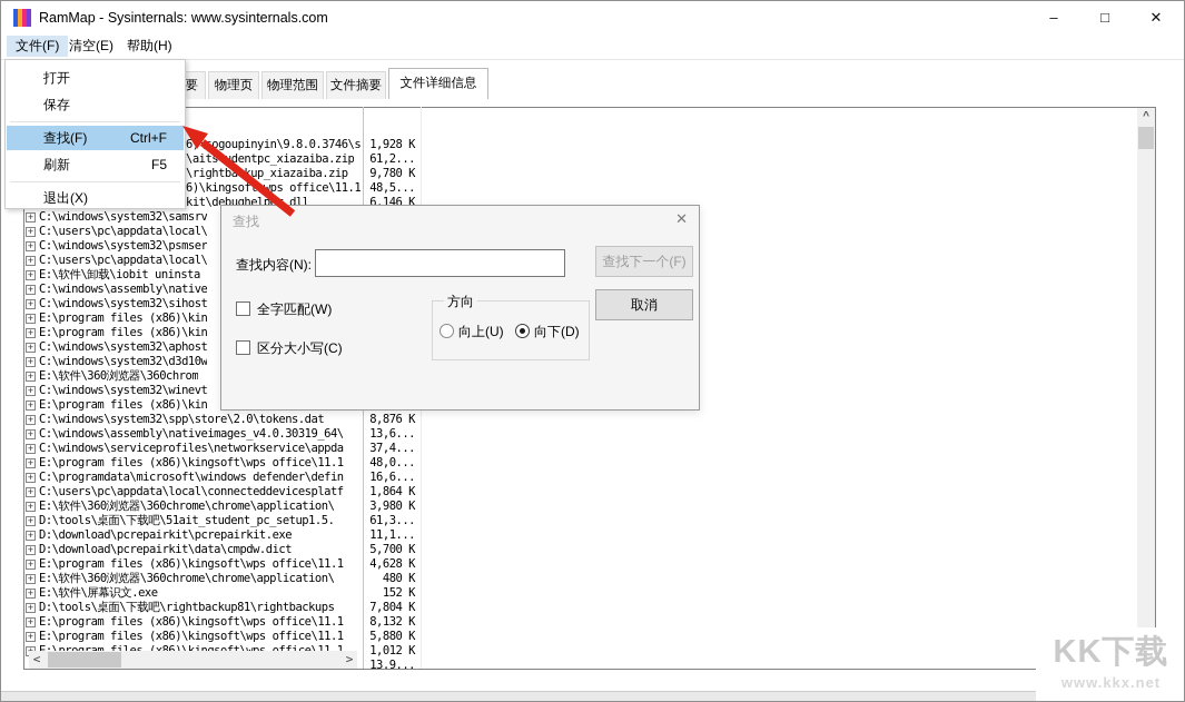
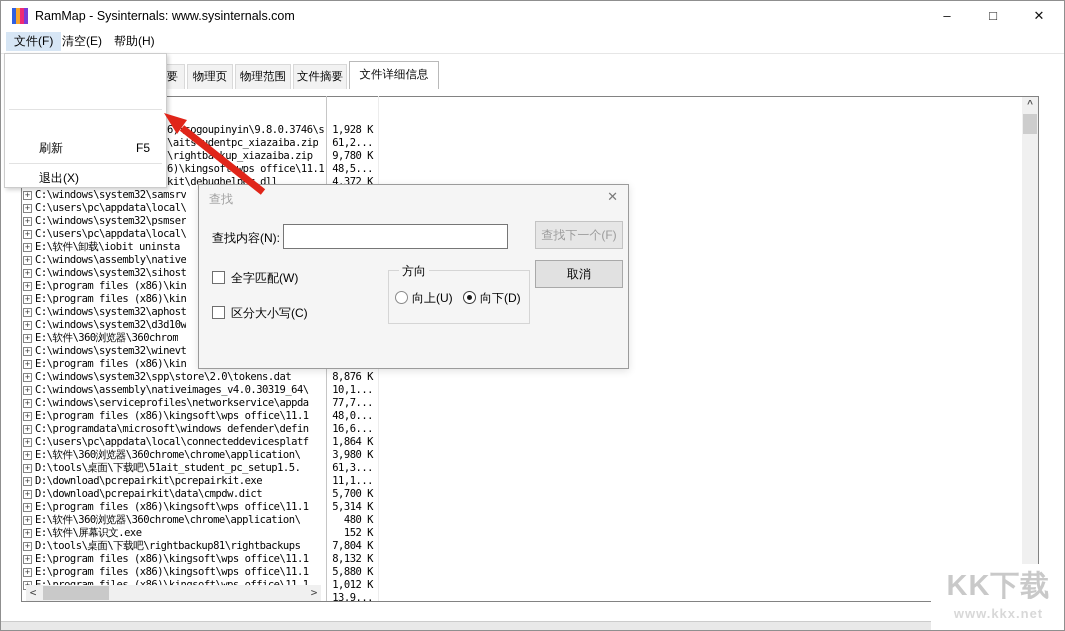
  RamMap - Sysinternals: www.sysinternals.com
  –
  □
  ✕
  文件(F)
  清空(E)
  帮助(H)
  要
  物理页
  物理范围
  文件摘要
  文件详细信息
  6ogoupinyin\9.8.0.3746\s
  1,928 K
  \aitsdentpc_xiazaiba.zip
  61,2...
  \rightbaup_xiazaiba.zip
  9,780 K
  6)\kingsofwps office\11.1
  48,5...
  kit\debughelp.dll
- 6,146 K
+ 4,372 K
  +
  C:\windows\system32\samsrv
  +
  C:\users\pc\appdata\local\
  +
  C:\windows\system32\psmser
  +
  C:\users\pc\appdata\local\
  +
  E:\软件\卸载\iobit uninsta
  +
  C:\windows\assembly\native
  +
  C:\windows\system32\sihost
  +
  E:\program files (x86)\kin
  +
  E:\program files (x86)\kin
  +
  C:\windows\system32\aphost
  +
  C:\windows\system32\d3d10w
  +
  E:\软件\360浏览器\360chrom
  +
  C:\windows\system32\winevt
  +
  E:\program files (x86)\kin
  +
  C:\windows\system32\spp\store\2.0\tokens.dat
  8,876 K
  +
  C:\windows\assembly\nativeimages_v4.0.30319_64\
- 13,6...
+ 10,1...
  +
  C:\windows\serviceprofiles\networkservice\appda
- 37,4...
+ 77,7...
  +
  E:\program files (x86)\kingsoft\wps office\11.1
  48,0...
  +
  C:\programdata\microsoft\windows defender\defin
  16,6...
  +
  C:\users\pc\appdata\local\connecteddevicesplatf
  1,864 K
  +
  E:\软件\360浏览器\360chrome\chrome\application\
  3,980 K
  +
  D:\tools\桌面\下载吧\51ait_student_pc_setup1.5.
  61,3...
  +
  D:\download\pcrepairkit\pcrepairkit.exe
  11,1...
  +
  D:\download\pcrepairkit\data\cmpdw.dict
  5,700 K
  +
  E:\program files (x86)\kingsoft\wps office\11.1
- 4,628 K
+ 5,314 K
  +
  E:\软件\360浏览器\360chrome\chrome\application\
  480 K
  +
  E:\软件\屏幕识文.exe
  152 K
  +
  D:\tools\桌面\下载吧\rightbackup81\rightbackups
  7,804 K
  +
  E:\program files (x86)\kingsoft\wps office\11.1
  8,132 K
  +
  E:\program files (x86)\kingsoft\wps office\11.1
  5,880 K
  1,012 K
  13,9...
  ^
  <
  >
- 打开
- 保存
- 查找(F)
- Ctrl+F
  刷新
  F5
  退出(X)
  查找
  ✕
  查找内容(N):
  查找下一个(F)
  取消
  全字匹配(W)
  区分大小写(C)
  方向
  向上(U)
  向下(D)
  KK下载
  www.kkx.net
